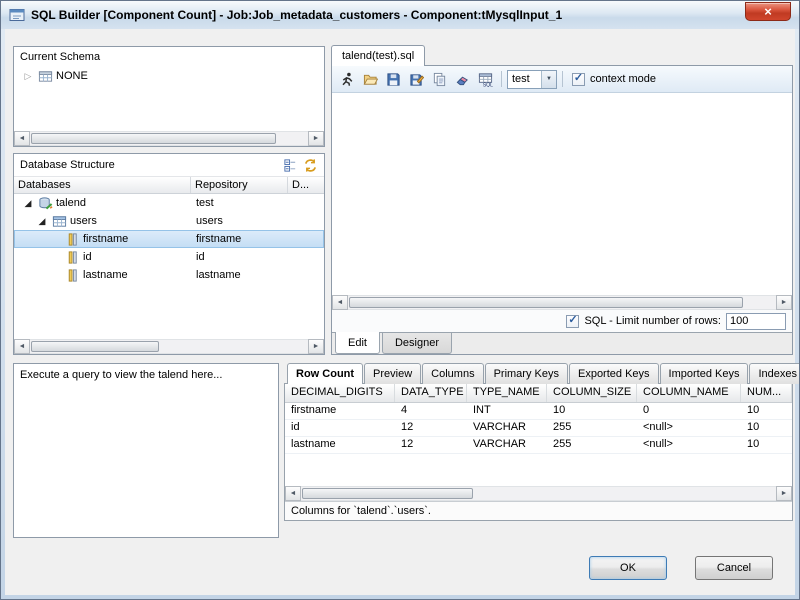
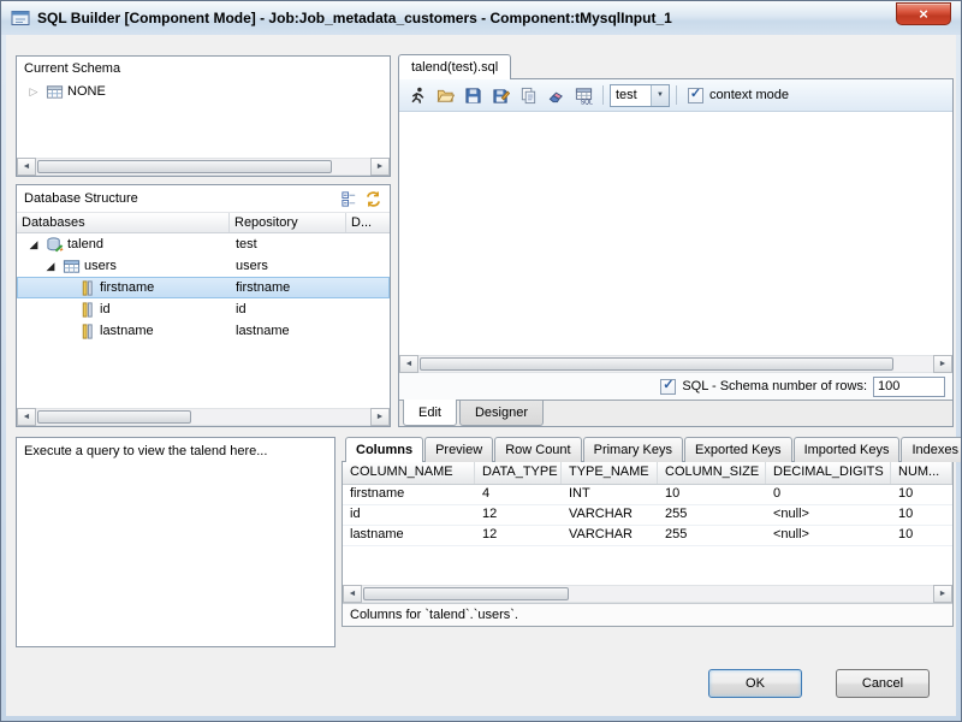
- SQL Builder [Component Count] - Job:Job_metadata_customers - Component:tMysqlInput_1
+ SQL Builder [Component Mode] - Job:Job_metadata_customers - Component:tMysqlInput_1
  ×
  Current Schema
  ▷
  NONE
  Database Structure
  Databases
  Repository
  D...
  ◢
  talend
  test
  ◢
  users
  users
  firstname
  firstname
  id
  id
  lastname
  lastname
  Execute a query to view the talend here...
  talend(test).sql
  test
  ✓
  context mode
  ✓
- SQL - Limit number of rows:
+ SQL - Schema number of rows:
  100
  Edit
  Designer
- Row Count
+ Columns
  Preview
- Columns
+ Row Count
  Primary Keys
  Exported Keys
  Imported Keys
  Indexes
- DECIMAL_DIGITS
+ COLUMN_NAME
  DATA_TYPE
  TYPE_NAME
  COLUMN_SIZE
- COLUMN_NAME
+ DECIMAL_DIGITS
  NUM...
  firstname
  4
  INT
  10
  0
  10
  id
  12
  VARCHAR
  255
  <null>
  10
  lastname
  12
  VARCHAR
  255
  <null>
  10
  Columns for `talend`.`users`.
  OK
  Cancel
